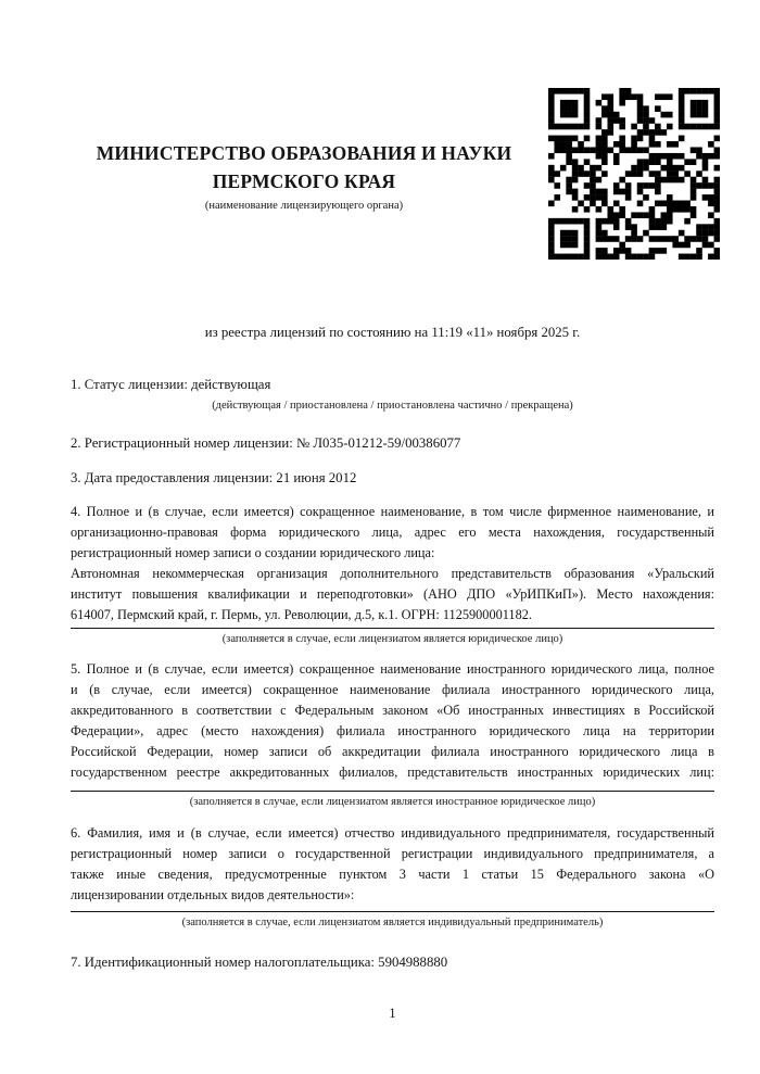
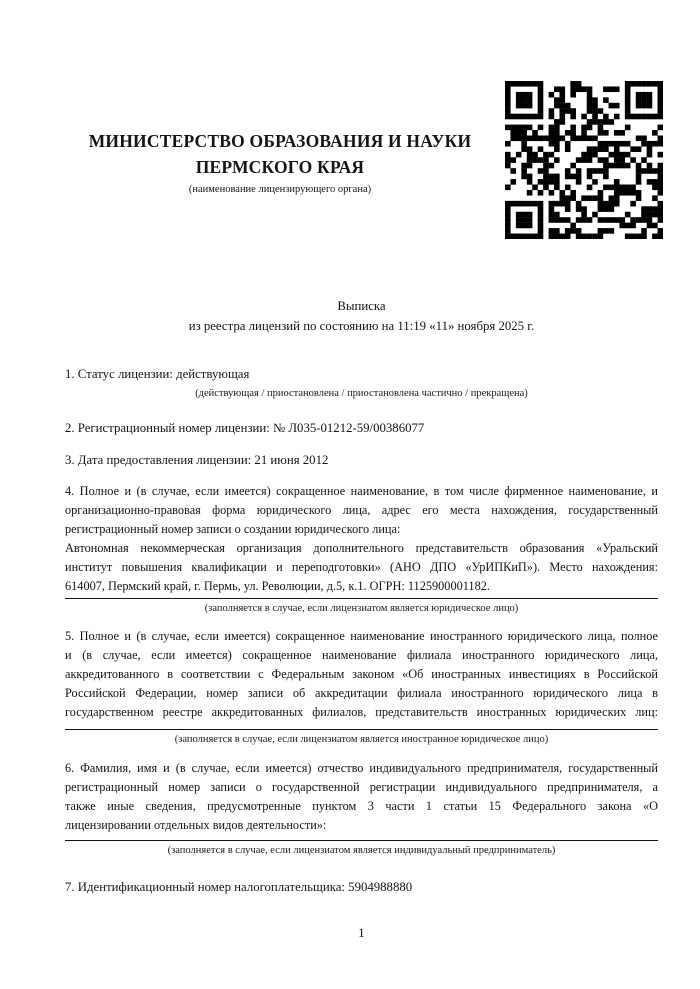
  МИНИСТЕРСТВО ОБРАЗОВАНИЯ И НАУКИ
  ПЕРМСКОГО КРАЯ
  (наименование лицензирующего органа)
+ Выписка
  из реестра лицензий по состоянию на 11:19 «11» ноября 2025 г.
  1. Статус лицензии: действующая
  (действующая / приостановлена / приостановлена частично / прекращена)
  2. Регистрационный номер лицензии: № Л035-01212-59/00386077
  3. Дата предоставления лицензии: 21 июня 2012
  4. Полное и (в случае, если имеется) сокращенное наименование, в том числе фирменное наименование, и
  организационно-правовая форма юридического лица, адрес его места нахождения, государственный
  регистрационный номер записи о создании юридического лица:
  Автономная некоммерческая организация дополнительного представительств образования «Уральский
  институт повышения квалификации и переподготовки» (АНО ДПО «УрИПКиП»). Место нахождения:
  614007, Пермский край, г. Пермь, ул. Революции, д.5, к.1. ОГРН: 1125900001182.
  (заполняется в случае, если лицензиатом является юридическое лицо)
  5. Полное и (в случае, если имеется) сокращенное наименование иностранного юридического лица, полное
  и (в случае, если имеется) сокращенное наименование филиала иностранного юридического лица,
  аккредитованного в соответствии с Федеральным законом «Об иностранных инвестициях в Российской
- Федерации», адрес (место нахождения) филиала иностранного юридического лица на территории
  Российской Федерации, номер записи об аккредитации филиала иностранного юридического лица в
  государственном реестре аккредитованных филиалов, представительств иностранных юридических лиц:
  (заполняется в случае, если лицензиатом является иностранное юридическое лицо)
  6. Фамилия, имя и (в случае, если имеется) отчество индивидуального предпринимателя, государственный
  регистрационный номер записи о государственной регистрации индивидуального предпринимателя, а
  также иные сведения, предусмотренные пунктом 3 части 1 статьи 15 Федерального закона «О
  лицензировании отдельных видов деятельности»:
  (заполняется в случае, если лицензиатом является индивидуальный предприниматель)
  7. Идентификационный номер налогоплательщика: 5904988880
  1
